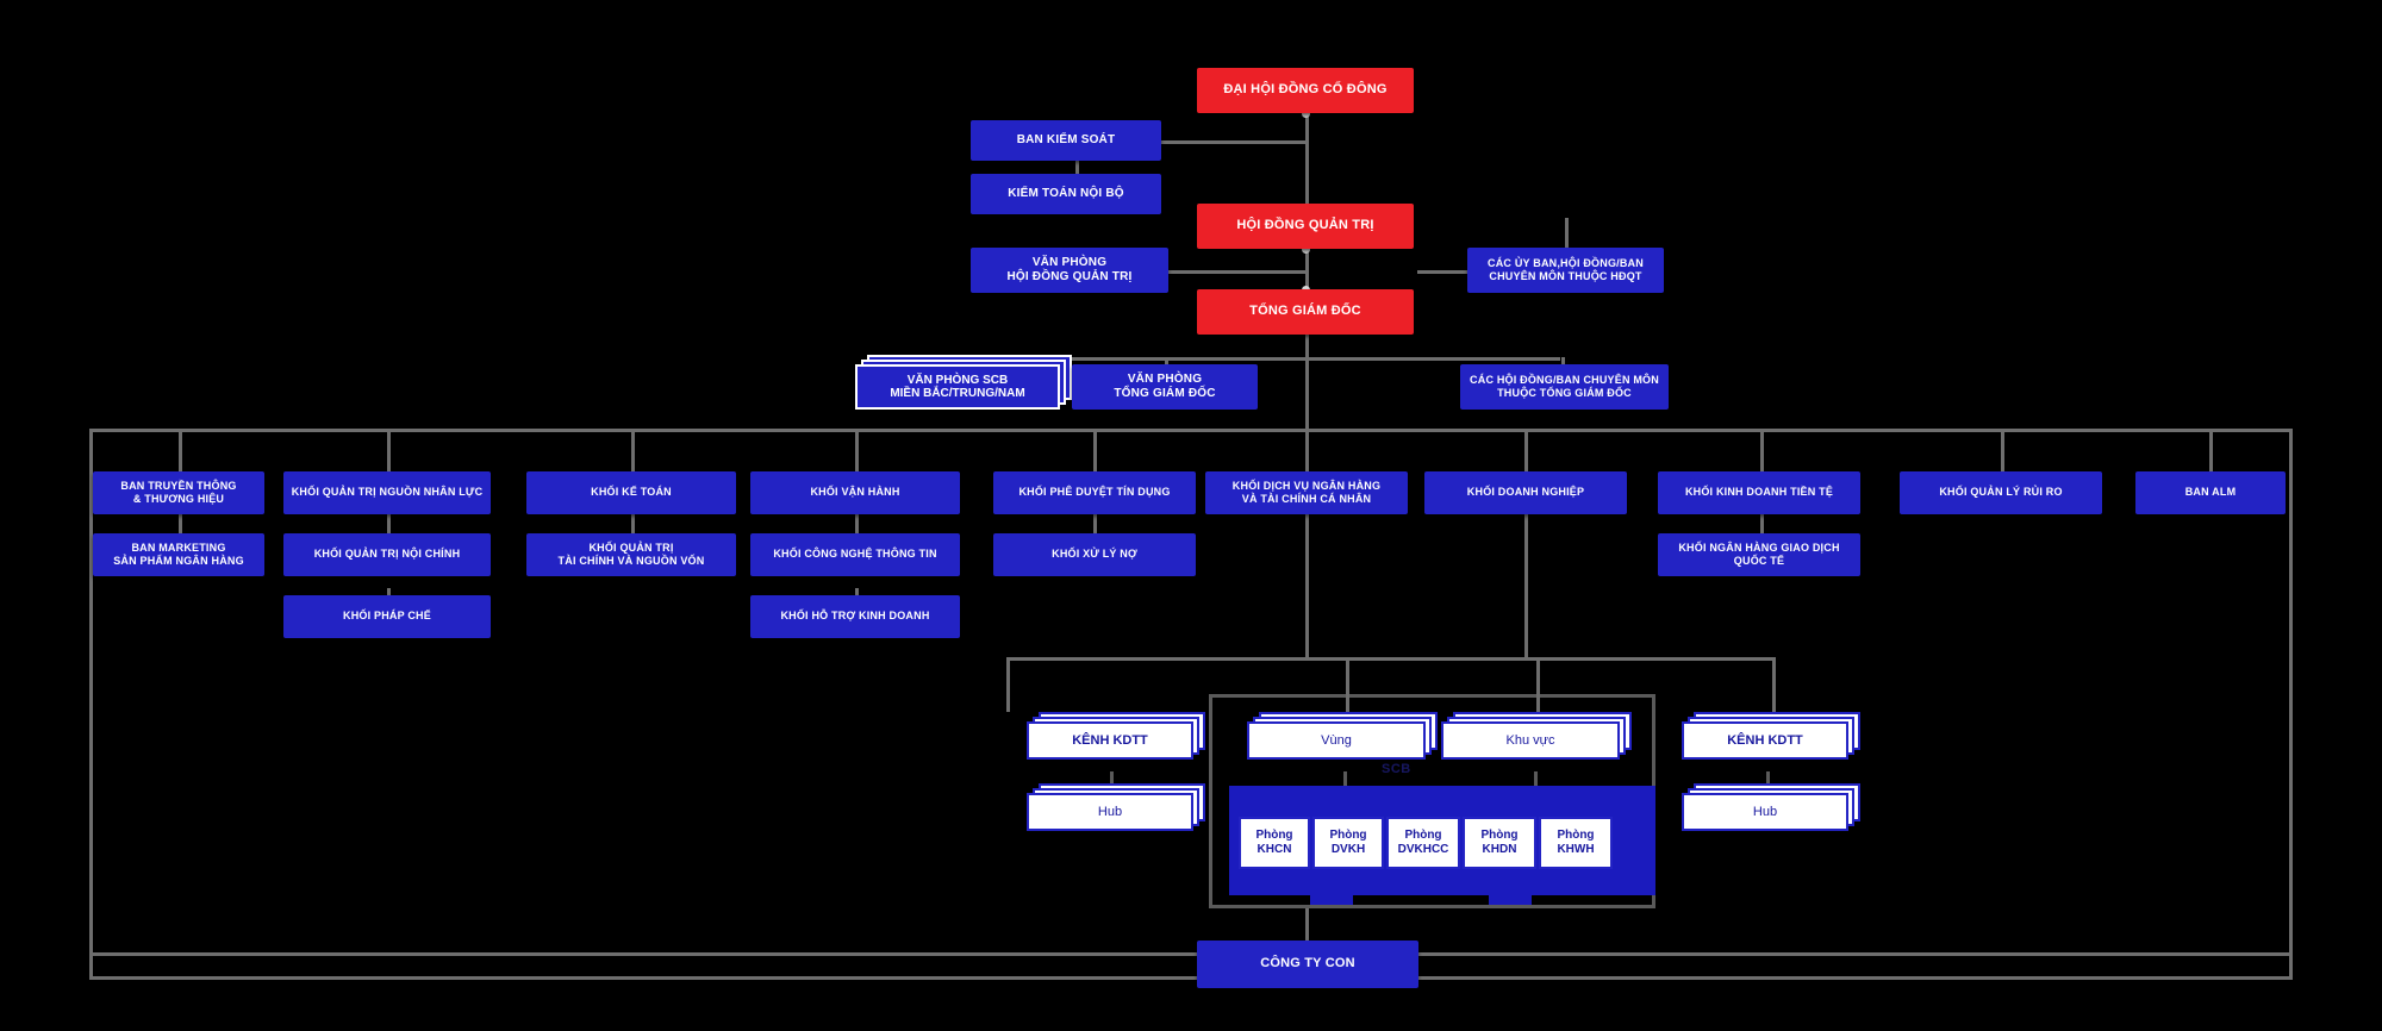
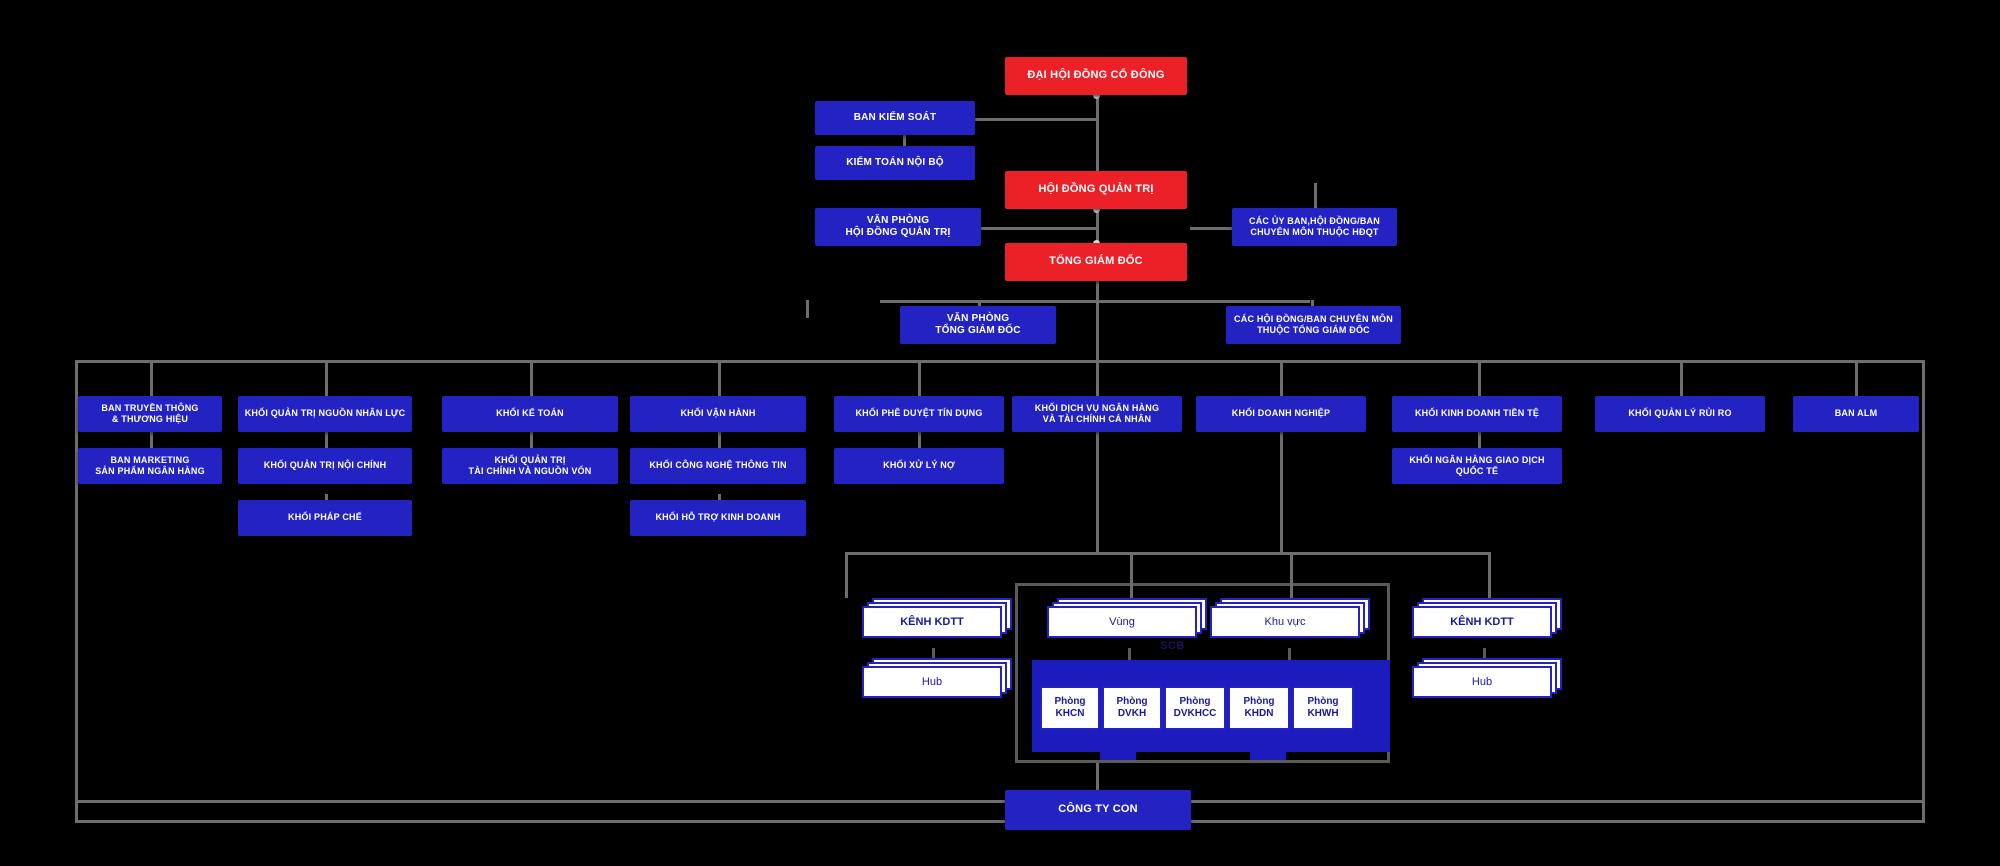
  ĐẠI HỘI ĐỒNG CỔ ĐÔNG
  HỘI ĐỒNG QUẢN TRỊ
  TỔNG GIÁM ĐỐC
  BAN KIỂM SOÁT
  KIỂM TOÁN NỘI BỘ
  VĂN PHÒNG
  HỘI ĐỒNG QUẢN TRỊ
  CÁC ỦY BAN,HỘI ĐỒNG/BAN
  CHUYÊN MÔN THUỘC HĐQT
  CÁC HỘI ĐỒNG/BAN CHUYÊN MÔN
  THUỘC TỔNG GIÁM ĐỐC
- VĂN PHÒNG SCB
- MIỀN BẮC/TRUNG/NAM
  VĂN PHÒNG
  TỔNG GIÁM ĐỐC
  BAN TRUYỀN THÔNG
  & THƯƠNG HIỆU
  BAN MARKETING
  SẢN PHẨM NGÂN HÀNG
  KHỐI QUẢN TRỊ NGUỒN NHÂN LỰC
  KHỐI QUẢN TRỊ NỘI CHÍNH
  KHỐI PHÁP CHẾ
  KHỐI KẾ TOÁN
  KHỐI QUẢN TRỊ
  TÀI CHÍNH VÀ NGUỒN VỐN
  KHỐI VẬN HÀNH
  KHỐI CÔNG NGHỆ THÔNG TIN
  KHỐI HỖ TRỢ KINH DOANH
  KHỐI PHÊ DUYỆT TÍN DỤNG
  KHỐI XỬ LÝ NỢ
  KHỐI DỊCH VỤ NGÂN HÀNG
  VÀ TÀI CHÍNH CÁ NHÂN
  KHỐI DOANH NGHIỆP
  KHỐI KINH DOANH TIỀN TỆ
  KHỐI NGÂN HÀNG GIAO DỊCH
  QUỐC TẾ
  KHỐI QUẢN LÝ RỦI RO
  BAN ALM
  KÊNH KDTT
  Hub
  Vùng
  Khu vực
  KÊNH KDTT
  Hub
  SCB
  Phòng
  KHCN
  Phòng
  DVKH
  Phòng
  DVKHCC
  Phòng
  KHDN
  Phòng
  KHWH
  CÔNG TY CON
